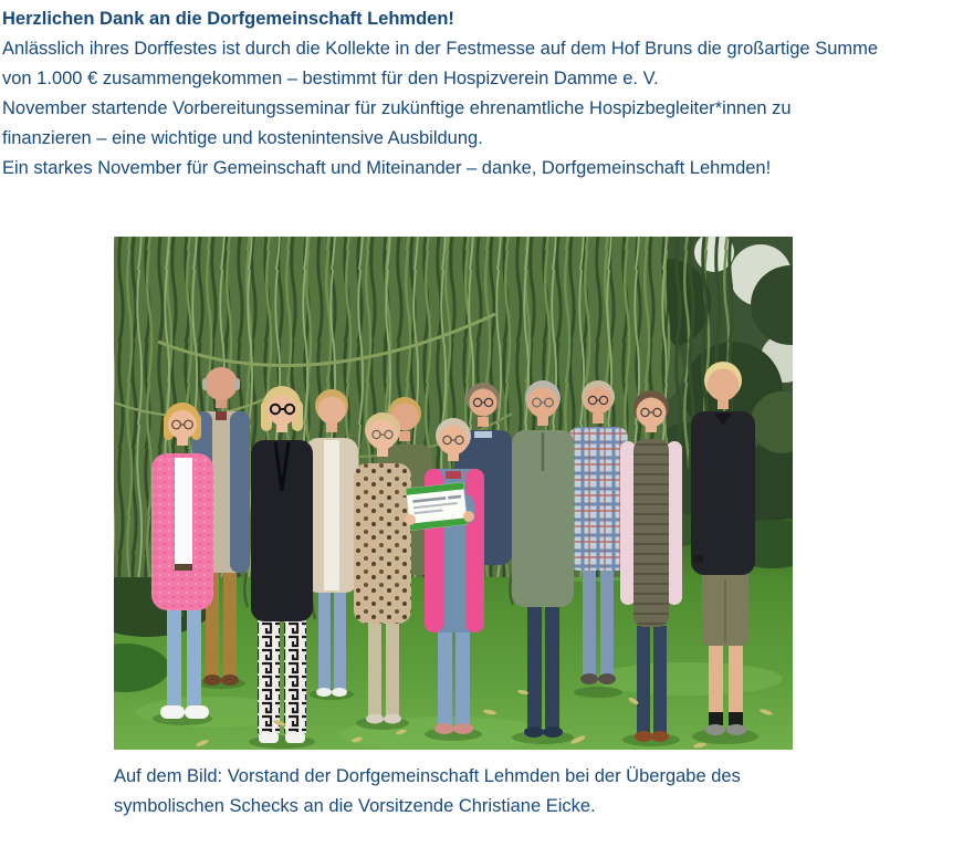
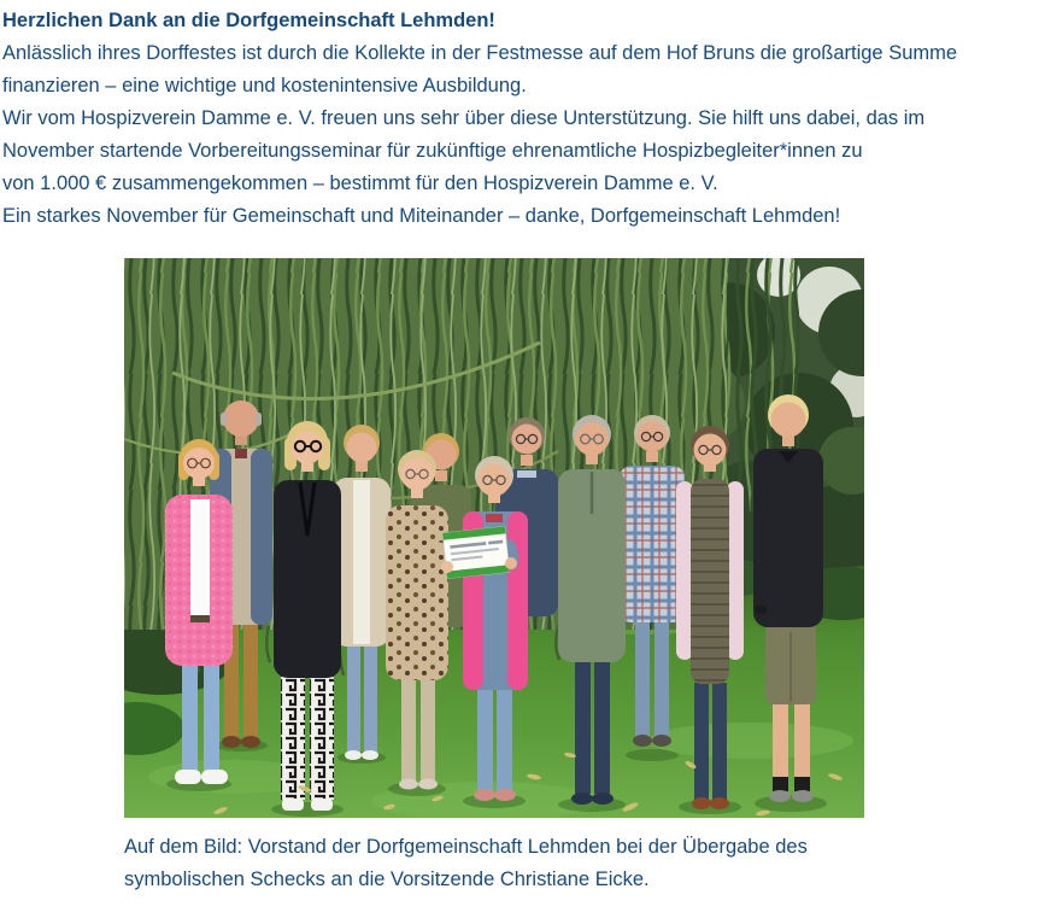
  Herzlichen Dank an die Dorfgemeinschaft Lehmden!
  Anlässlich ihres Dorffestes ist durch die Kollekte in der Festmesse auf dem Hof Bruns die großartige Summe
- von 1.000 € zusammengekommen – bestimmt für den Hospizverein Damme e. V.
+ finanzieren – eine wichtige und kostenintensive Ausbildung.
+ Wir vom Hospizverein Damme e. V. freuen uns sehr über diese Unterstützung. Sie hilft uns dabei, das im
  November startende Vorbereitungsseminar für zukünftige ehrenamtliche Hospizbegleiter*innen zu
- finanzieren – eine wichtige und kostenintensive Ausbildung.
+ von 1.000 € zusammengekommen – bestimmt für den Hospizverein Damme e. V.
  Ein starkes November für Gemeinschaft und Miteinander – danke, Dorfgemeinschaft Lehmden!
  Auf dem Bild: Vorstand der Dorfgemeinschaft Lehmden bei der Übergabe des
  symbolischen Schecks an die Vorsitzende Christiane Eicke.
